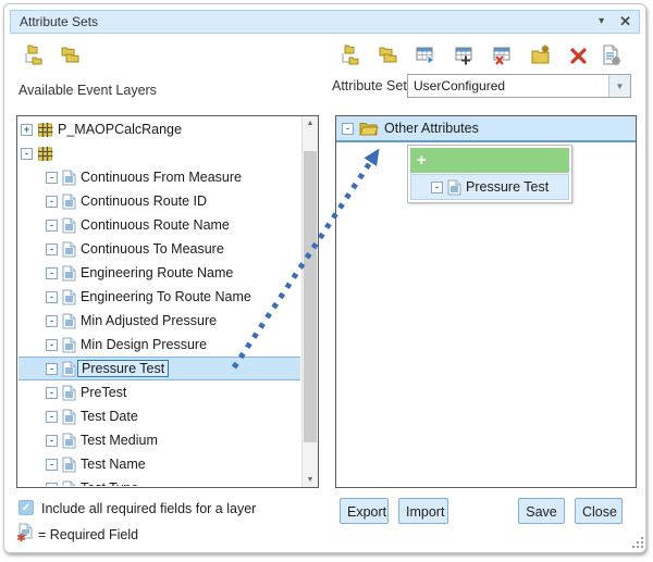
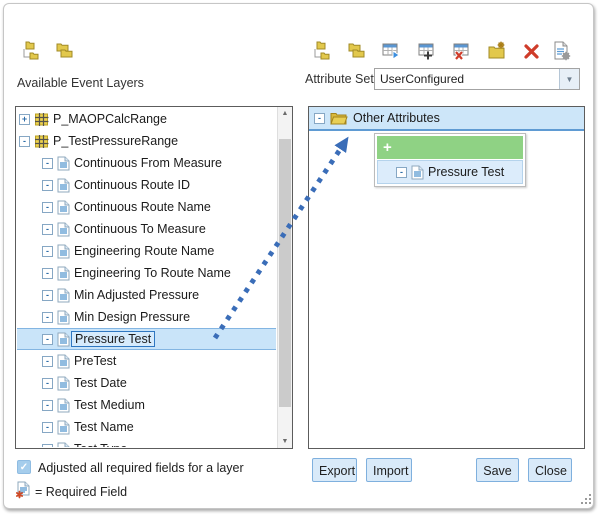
- Attribute Sets
- ▾
- ✕
  Available Event Layers
  Attribute Set
  UserConfigured
  ▼
  +
  P_MAOPCalcRange
  -
+ P_TestPressureRange
  -
  Continuous From Measure
  -
  Continuous Route ID
  -
  Continuous Route Name
  -
  Continuous To Measure
  -
  Engineering Route Name
  -
  Engineering To Route Name
  -
  Min Adjusted Pressure
  -
  Min Design Pressure
  -
  Pressure Test
  -
  PreTest
  -
  Test Date
  -
  Test Medium
  -
  Test Name
  -
  Other Attributes
  +
  -
  Pressure Test
  ✓
- Include all required fields for a layer
+ Adjusted all required fields for a layer
  = Required Field
  Export
  Import
  Save
  Close
